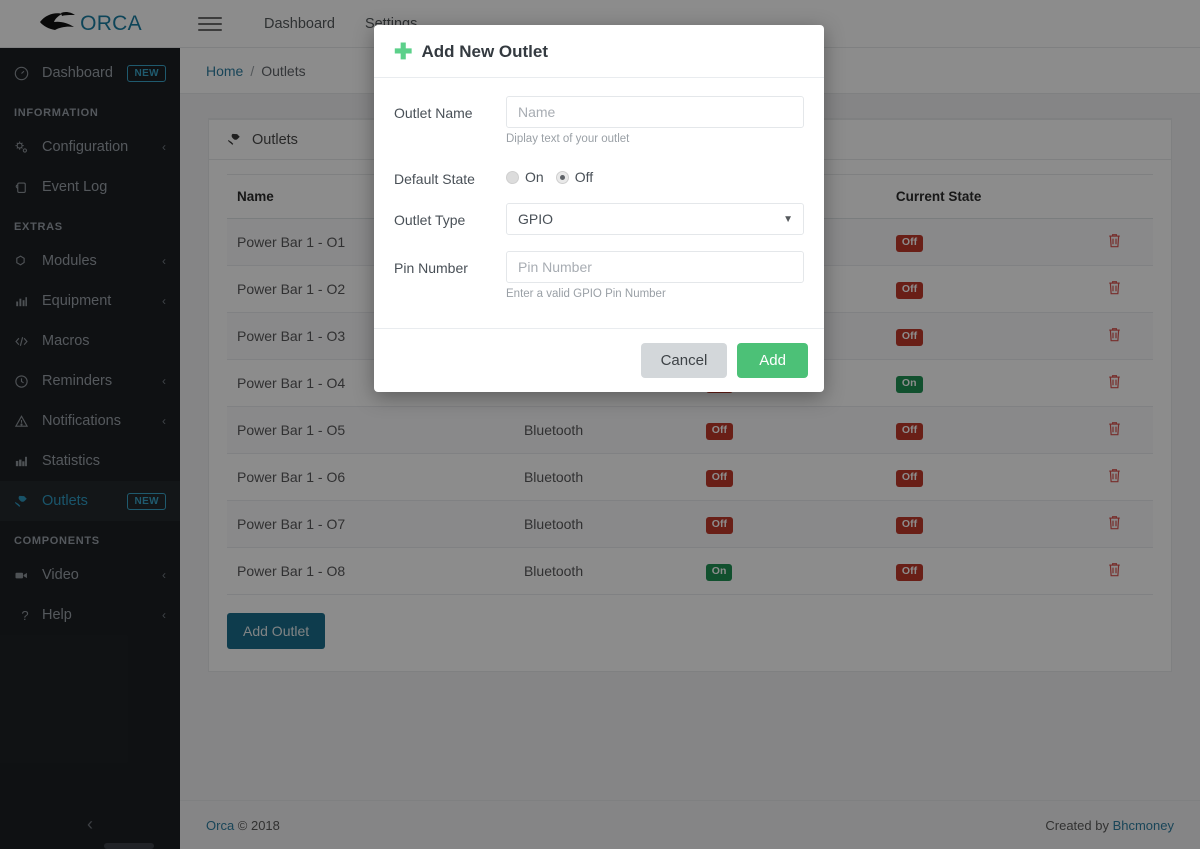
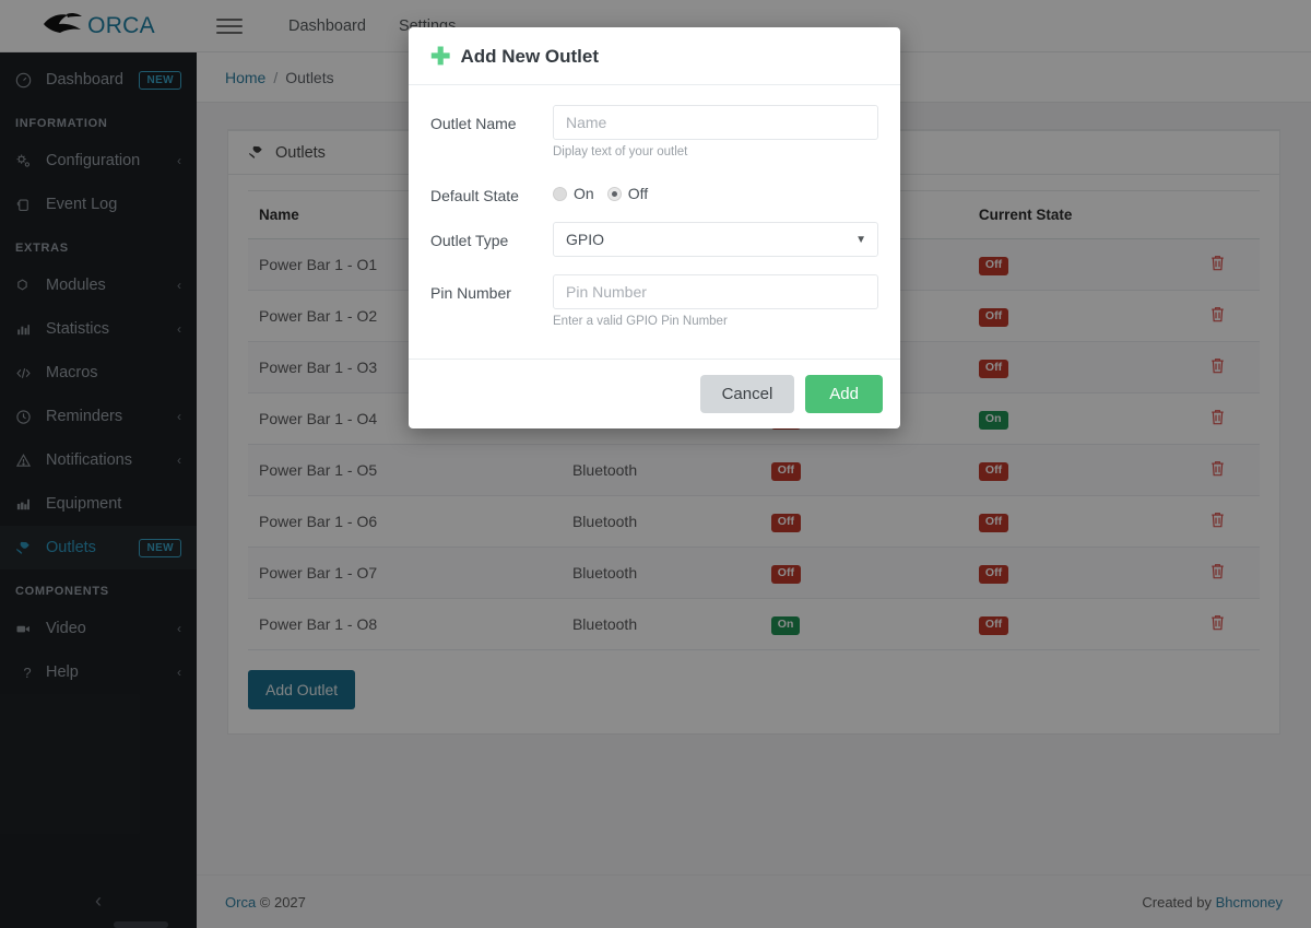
  ORCA
  Dashboard
  Settings
  Dashboard
  NEW
  INFORMATION
  Configuration
  ‹
  Event Log
  EXTRAS
  Modules
  ‹
- Equipment
+ Statistics
  ‹
  Macros
  Reminders
  ‹
  Notifications
  ‹
- Statistics
+ Equipment
  Outlets
  NEW
  COMPONENTS
  Video
  ‹
  ?
  Help
  ‹
  ‹
  Home
  /
  Outlets
  Outlets
  Power Bar 1 - O5	Bluetooth	Off	Off
  Power Bar 1 - O6	Bluetooth	Off	Off
  Power Bar 1 - O7	Bluetooth	Off	Off
  Power Bar 1 - O8	Bluetooth	On	Off
  Add Outlet
- Orca © 2018
+ Orca © 2027
  Created by Bhcmoney
  ✚
  Add New Outlet
  Outlet Name
  Name
  Diplay text of your outlet
  Default State
  On
  Off
  Outlet Type
  GPIO
  ▼
  Pin Number
  Pin Number
  Enter a valid GPIO Pin Number
  Cancel
  Add
